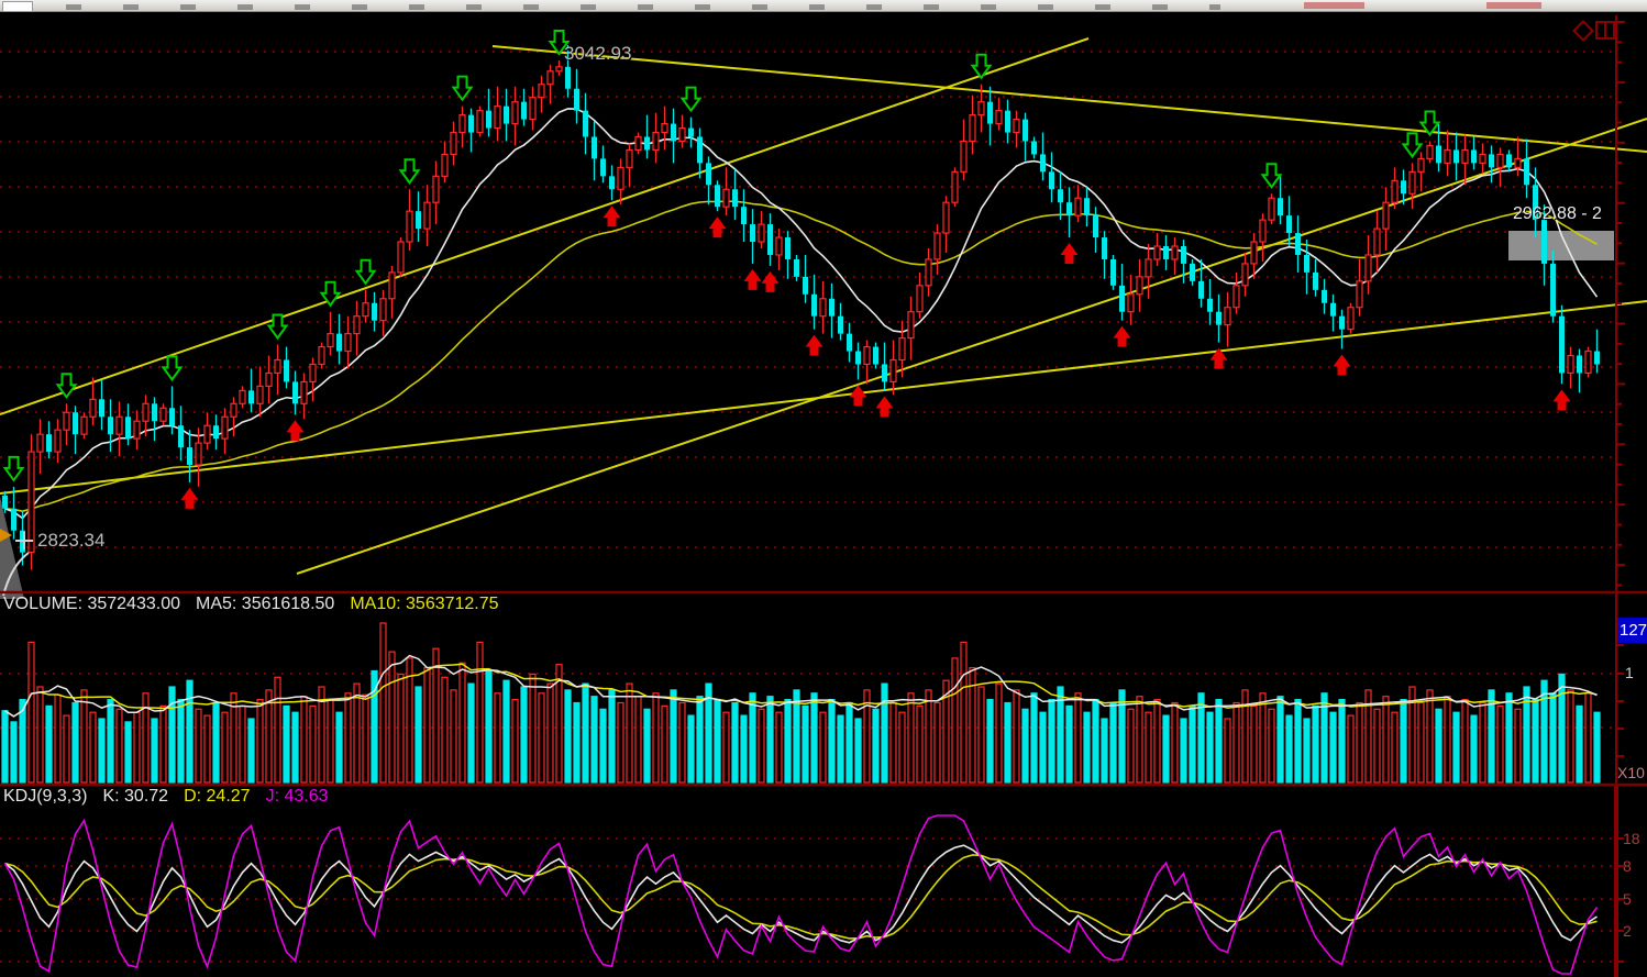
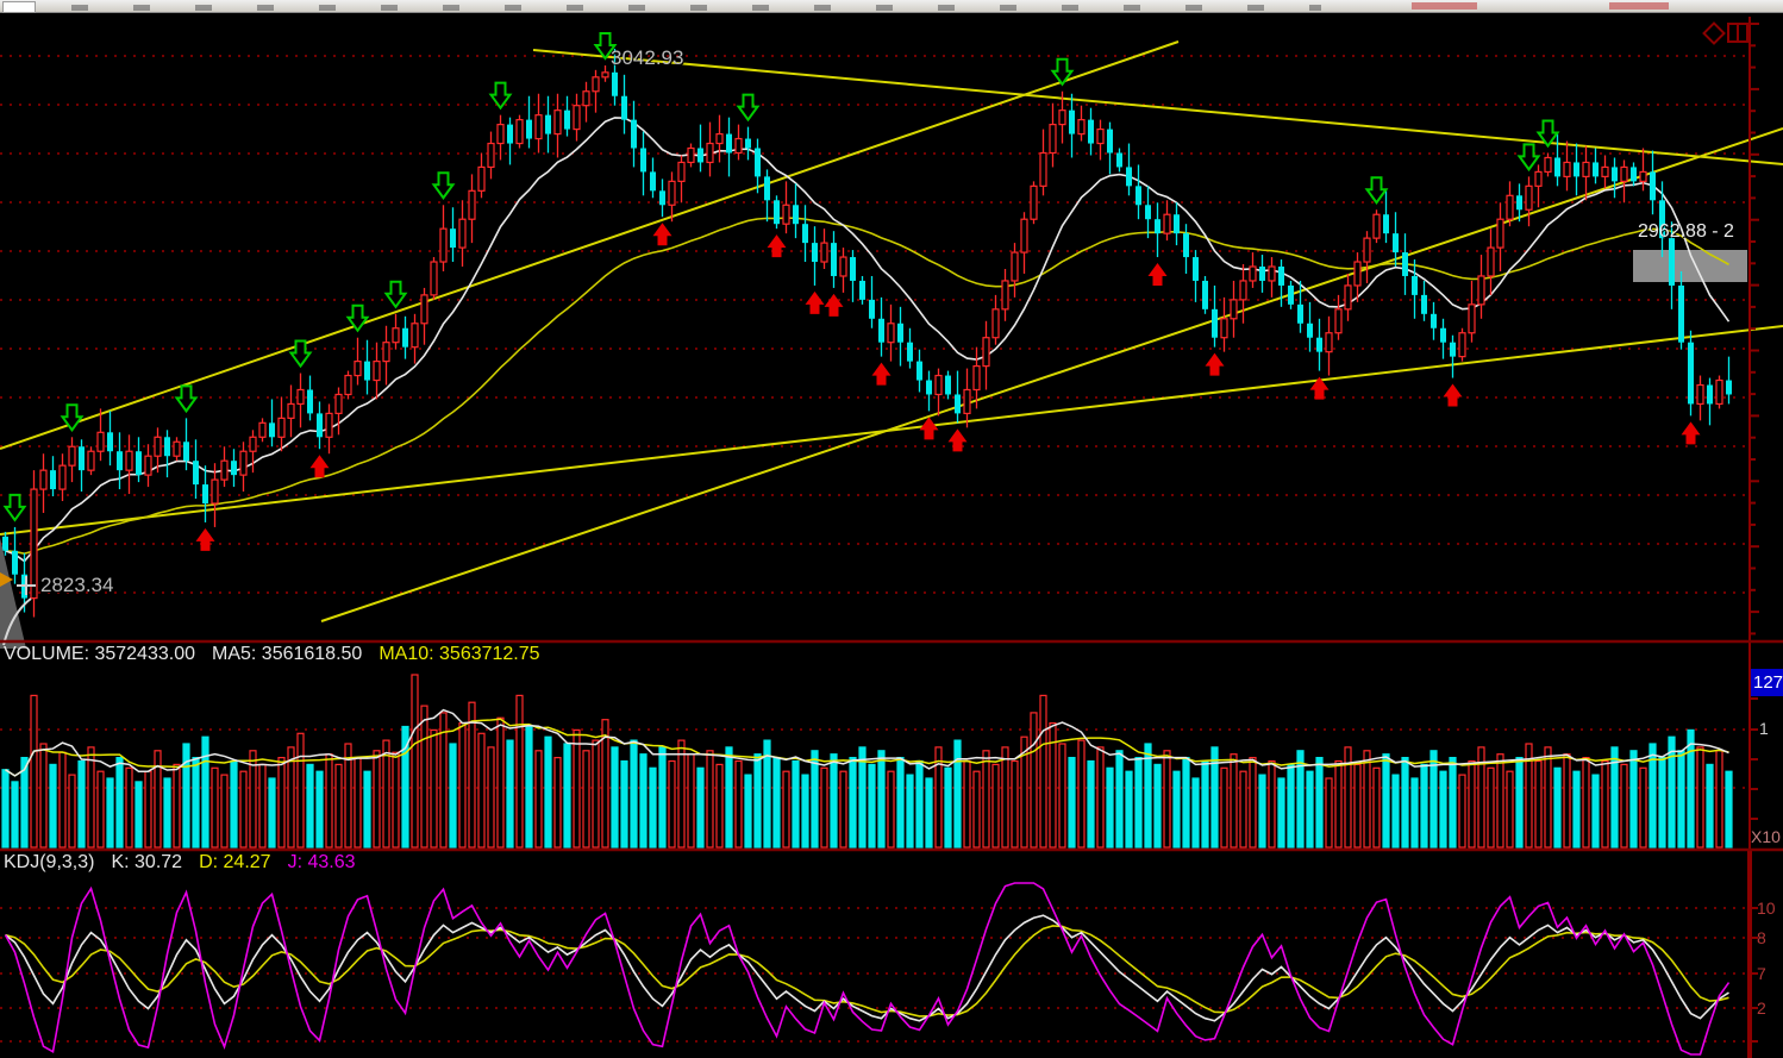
  3042.93
  2823.34
  2962.88 - 2
  VOLUME: 3572433.00
  MA5: 3561618.50
  MA10: 3563712.75
  127
  1
  X10
  KDJ(9,3,3)
  K: 30.72
  D: 24.27
  J: 43.63
- 18
+ 10
  8
- 5
+ 7
  2
